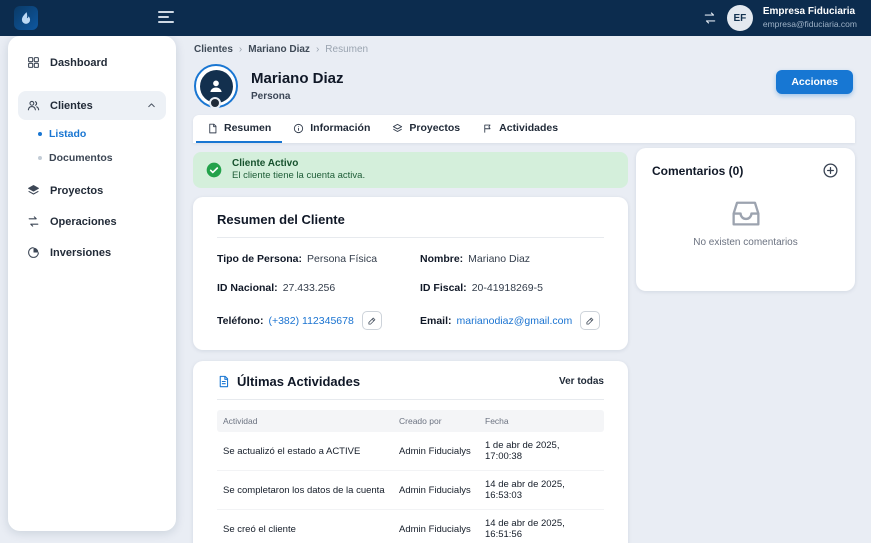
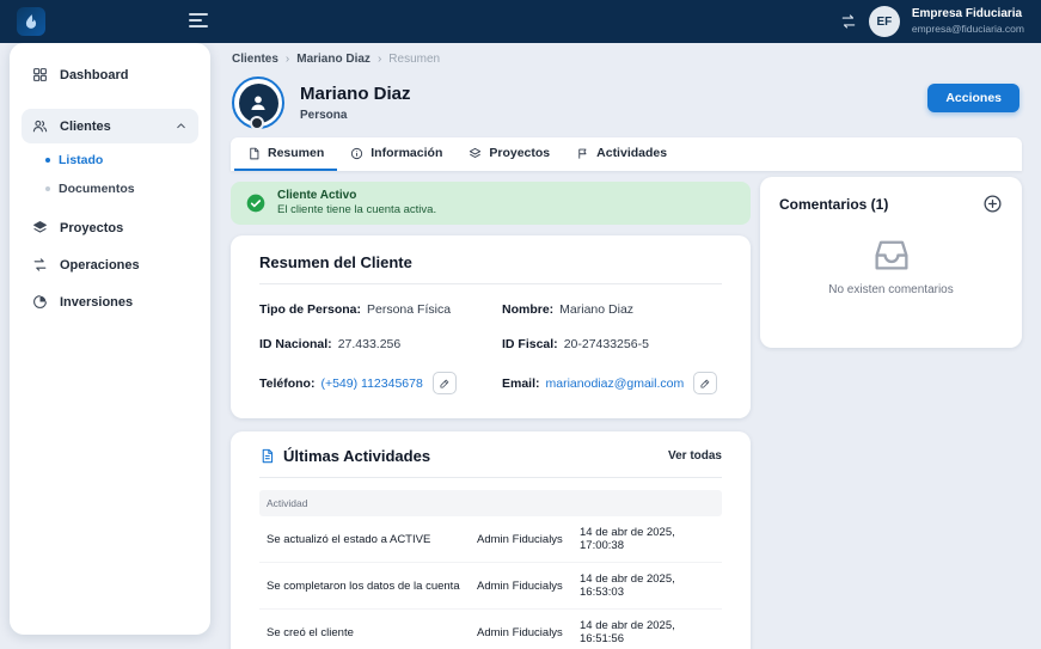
  EF
  Empresa Fiduciaria
  empresa@fiduciaria.com
  Dashboard
  Clientes
  Listado
  Documentos
  Proyectos
  Operaciones
  Inversiones
  Clientes
  ›
  Mariano Diaz
  ›
  Resumen
  Mariano Diaz
  Persona
  Acciones
  Resumen
  Información
  Proyectos
  Actividades
  Cliente Activo
  El cliente tiene la cuenta activa.
  Resumen del Cliente
  Tipo de Persona:
  Persona Física
  Nombre:
  Mariano Diaz
  ID Nacional:
  27.433.256
  ID Fiscal:
- 20-41918269-5
+ 20-27433256-5
  Teléfono:
- (+382) 112345678
+ (+549) 112345678
  Email:
  marianodiaz@gmail.com
  Últimas Actividades
  Ver todas
  Actividad
- Creado por
- Fecha
  Se actualizó el estado a ACTIVE
  Admin Fiducialys
- 1 de abr de 2025, 17:00:38
+ 14 de abr de 2025, 17:00:38
  Se completaron los datos de la cuenta
  Admin Fiducialys
  14 de abr de 2025, 16:53:03
  Se creó el cliente
  Admin Fiducialys
  14 de abr de 2025, 16:51:56
- Comentarios (0)
+ Comentarios (1)
  No existen comentarios
